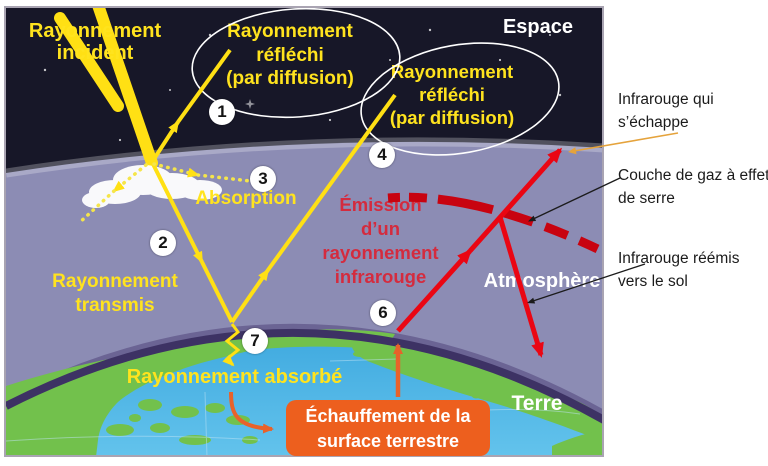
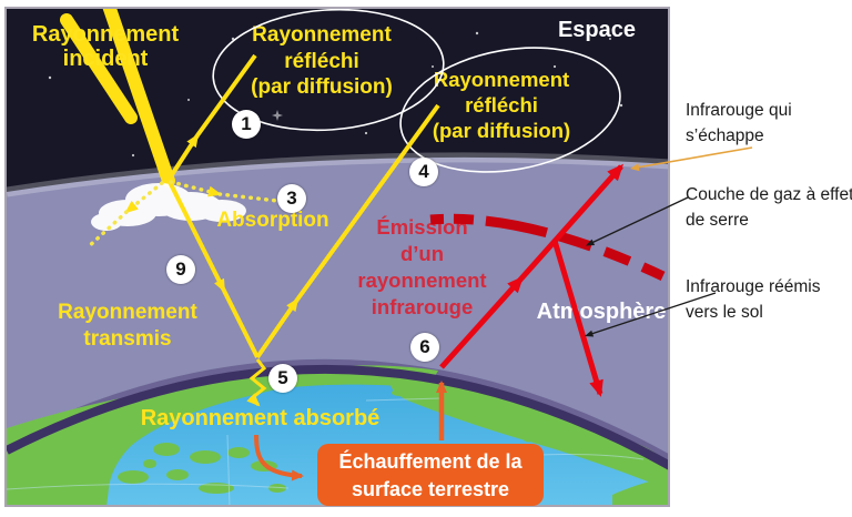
  Rayonnement
  incident
  Rayonnement
  réfléchi
  (par diffusion)
  Espace
  Rayonnement
  réfléchi
  (par diffusion)
  Absorption
  Rayonnement
  transmis
  Émission
  d’un
  rayonnement
  infrarouge
  Atmosphèr
- Terre
  Rayonnement absorbé
  Échauffement de la surface terrestre
  1
- 2
+ 9
  3
  4
- 7
+ 5
  6
  Infrarouge qui
  s’échappe
  Couche de gaz à effet
  de serre
  Infrarouge réémis
  vers le sol
